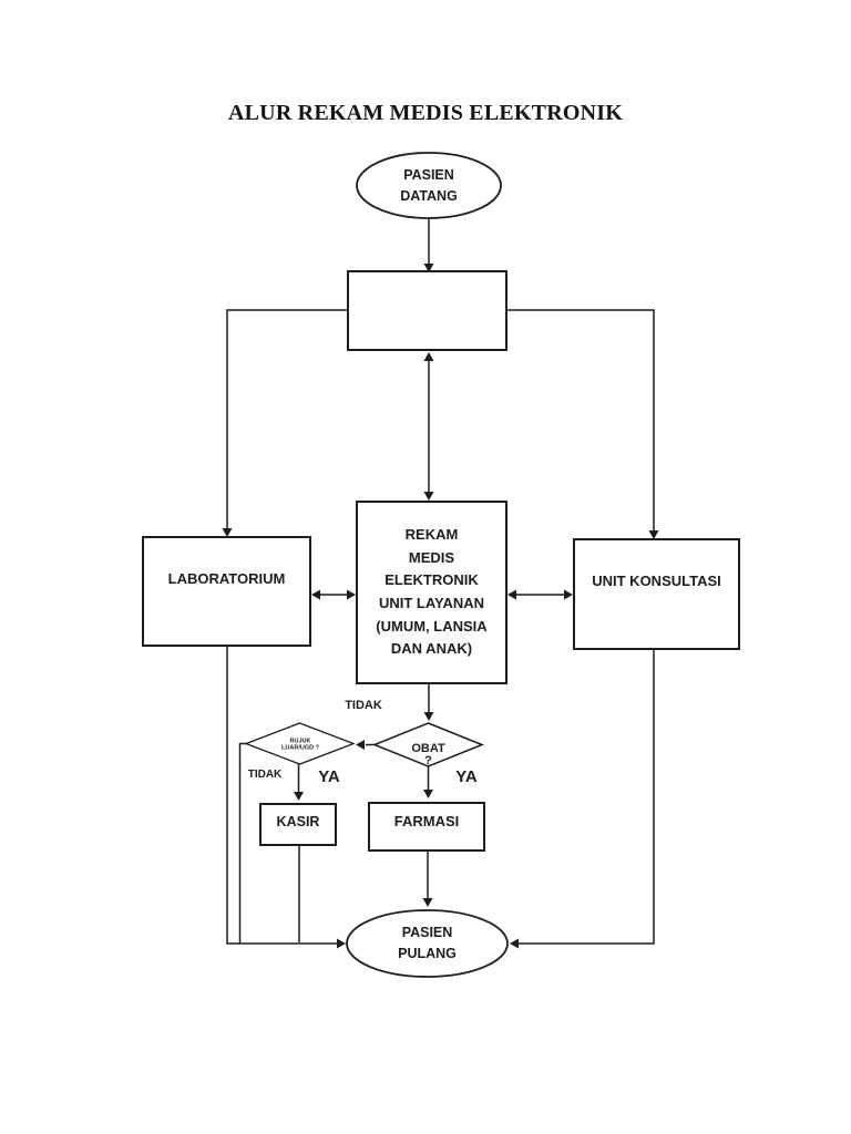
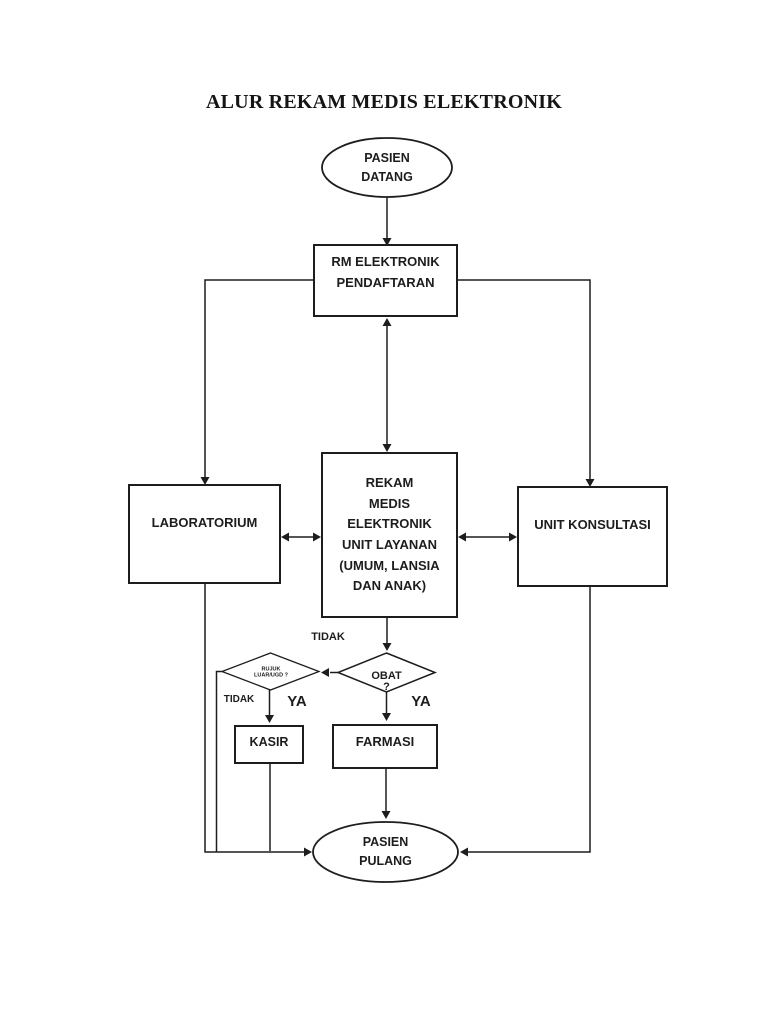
  ALUR REKAM MEDIS ELEKTRONIK
  PASIEN
  DATANG
+ RM ELEKTRONIK
+ PENDAFTARAN
  REKAM
  MEDIS
  ELEKTRONIK
  UNIT LAYANAN
  (UMUM, LANSIA
  DAN ANAK)
  LABORATORIUM
  UNIT KONSULTASI
  OBAT
  ?
  KASIR
  FARMASI
  PASIEN
  PULANG
  TIDAK
  TIDAK
  YA
  YA
